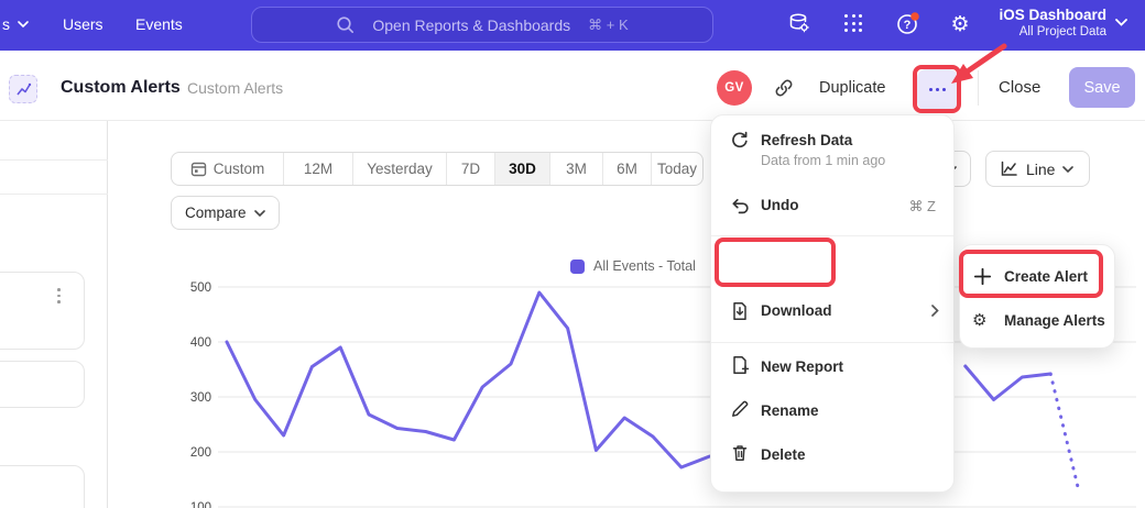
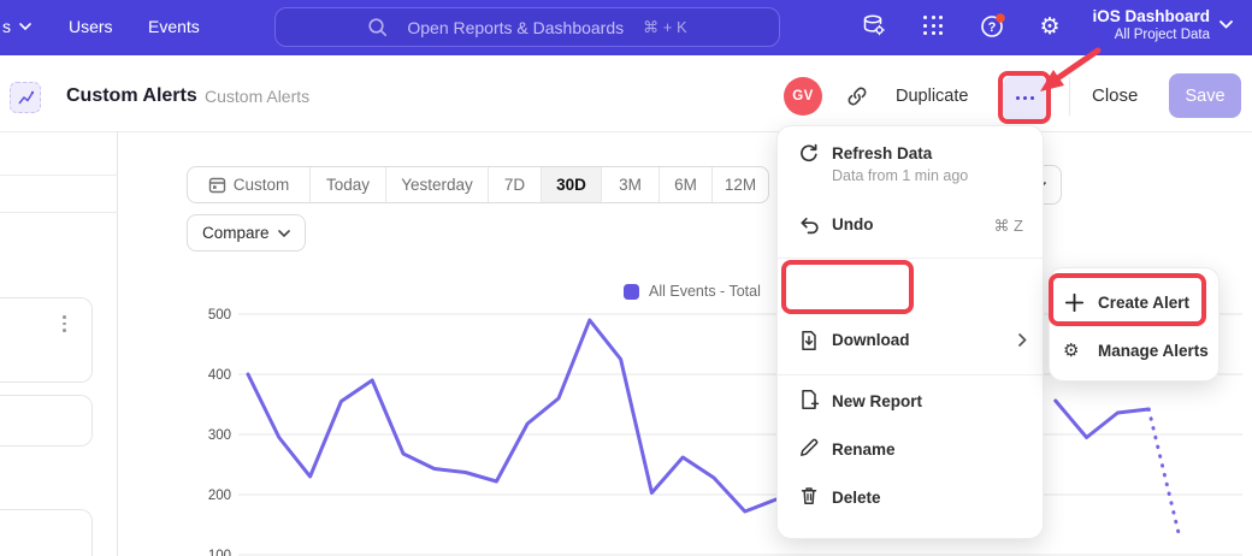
  500
  400
  300
  200
  All Events - Total
  Custom
- 12M
+ Today
  Yesterday
  7D
  30D
  3M
  6M
- Today
+ 12M
  Compare
- Line
  s
  Users
  Events
  Open Reports & Dashboards
  ⌘ + K
  ?
  ⚙
  iOS Dashboard
  All Project Data
  Custom Alerts
  Custom Alerts
  GV
  Duplicate
  Close
  Save
  Refresh Data
  Data from 1 min ago
  Undo
  ⌘ Z
  Download
  New Report
  Rename
  Delete
  Create Alert
  ⚙
  Manage Alerts
